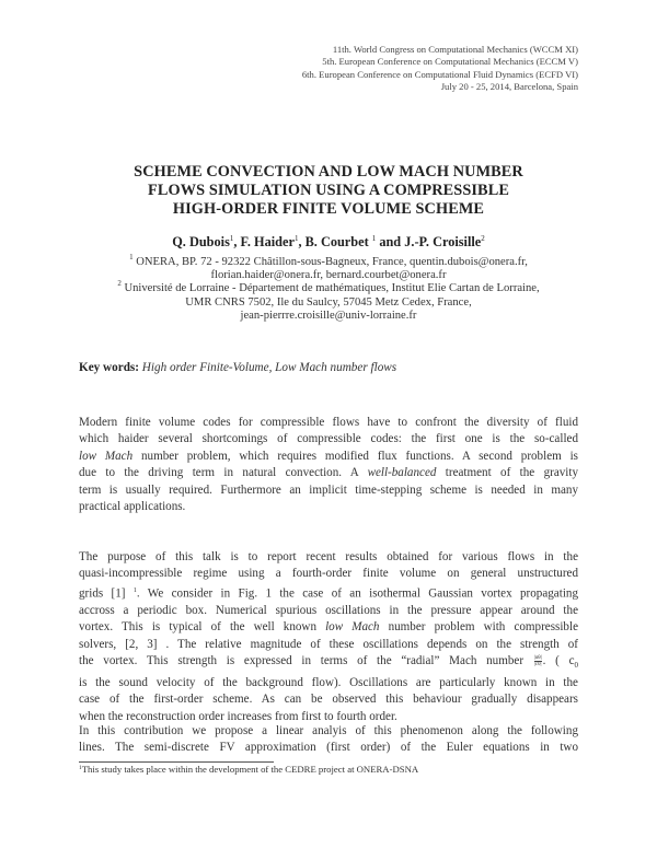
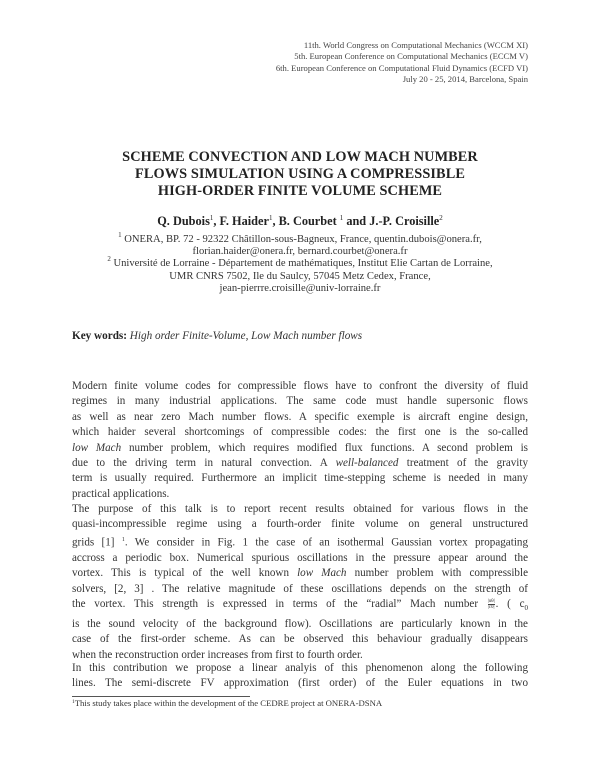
  11th. World Congress on Computational Mechanics (WCCM XI)
  5th. European Conference on Computational Mechanics (ECCM V)
  6th. European Conference on Computational Fluid Dynamics (ECFD VI)
  July 20 - 25, 2014, Barcelona, Spain
  SCHEME CONVECTION AND LOW MACH NUMBER
  FLOWS SIMULATION USING A COMPRESSIBLE
  HIGH-ORDER FINITE VOLUME SCHEME
  Q. Dubois1, F. Haider1, B. Courbet 1 and J.-P. Croisille2
  1 ONERA, BP. 72 - 92322 Châtillon-sous-Bagneux, France, quentin.dubois@onera.fr,
  florian.haider@onera.fr, bernard.courbet@onera.fr
  Université de Lorraine - Département de mathématiques, Institut Elie Cartan de Lorraine,
  UMR CNRS 7502, Ile du Saulcy, 57045 Metz Cedex, France,
  jean-pierrre.croisille@univ-lorraine.fr
  Key words: High order Finite-Volume, Low Mach number flows
  Modern finite volume codes for compressible flows have to confront the diversity of fluid
+ regimes in many industrial applications. The same code must handle supersonic flows
+ as well as near zero Mach number flows. A specific exemple is aircraft engine design,
  which haider several shortcomings of compressible codes: the first one is the so-called
  low Mach number problem, which requires modified flux functions. A second problem is
  due to the driving term in natural convection. A well-balanced treatment of the gravity
  term is usually required. Furthermore an implicit time-stepping scheme is needed in many
  practical applications.
  The purpose of this talk is to report recent results obtained for various flows in the
  quasi-incompressible regime using a fourth-order finite volume on general unstructured
  grids [1] . We consider in Fig. 1 the case of an isothermal Gaussian vortex propagating
  accross a periodic box. Numerical spurious oscillations in the pressure appear around the
  vortex. This is typical of the well known low Mach number problem with compressible
  solvers, [2, 3] . The relative magnitude of these oscillations depends on the strength of
  the vortex. This strength is expressed in terms of the “radial” Mach number
  . ( c0
  is the sound velocity of the background flow). Oscillations are particularly known in the
  case of the first-order scheme. As can be observed this behaviour gradually disappears
  when the reconstruction order increases from first to fourth order.
  In this contribution we propose a linear analyis of this phenomenon along the following
  lines. The semi-discrete FV approximation (first order) of the Euler equations in two
  This study takes place within the development of the CEDRE project at ONERA-DSNA
